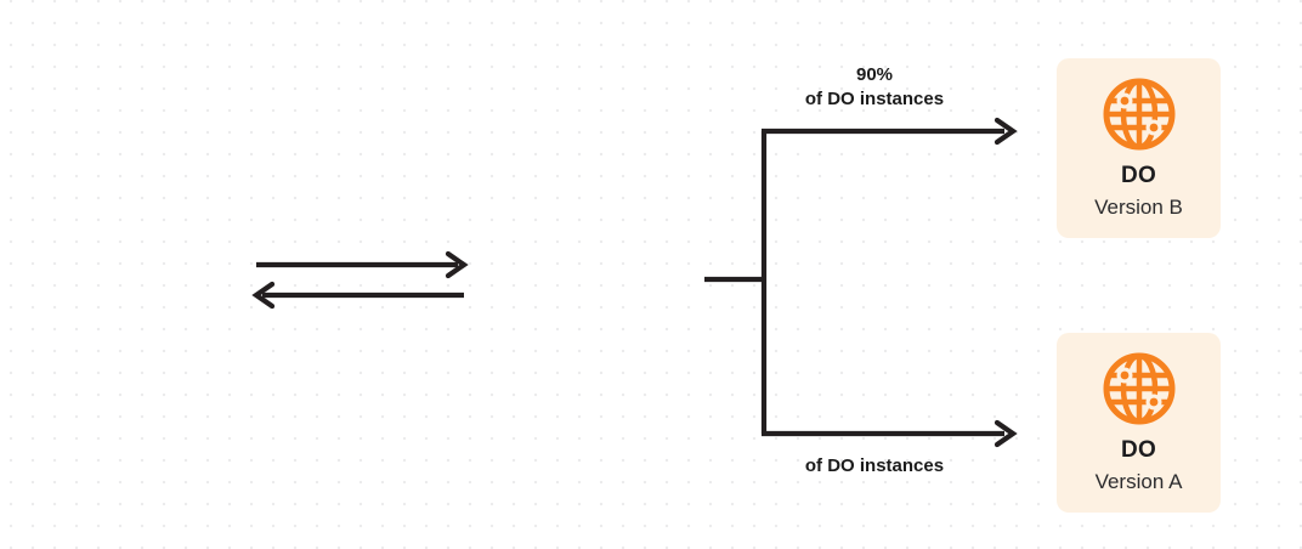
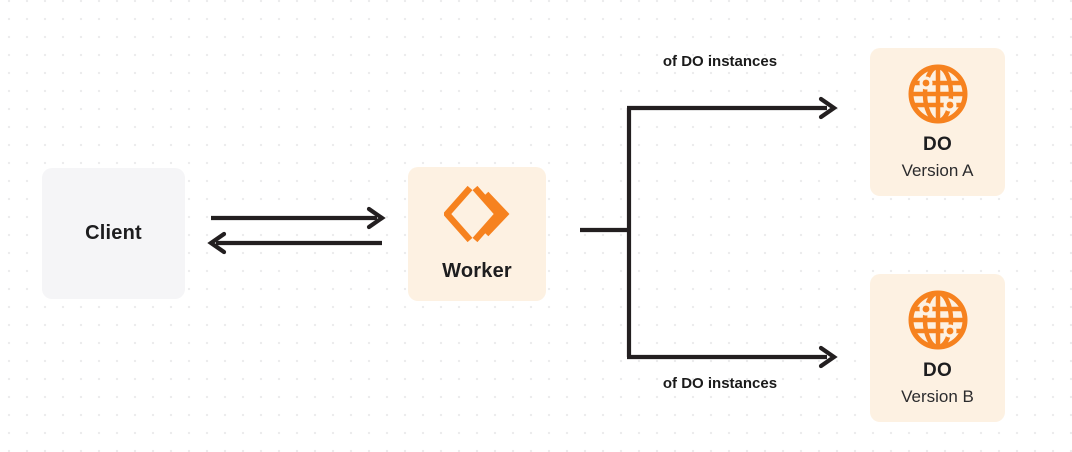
+ Client
+ Worker
  DO
- Version B
+ Version A
  DO
- Version A
+ Version B
- 90%
  of DO instances
  of DO instances
